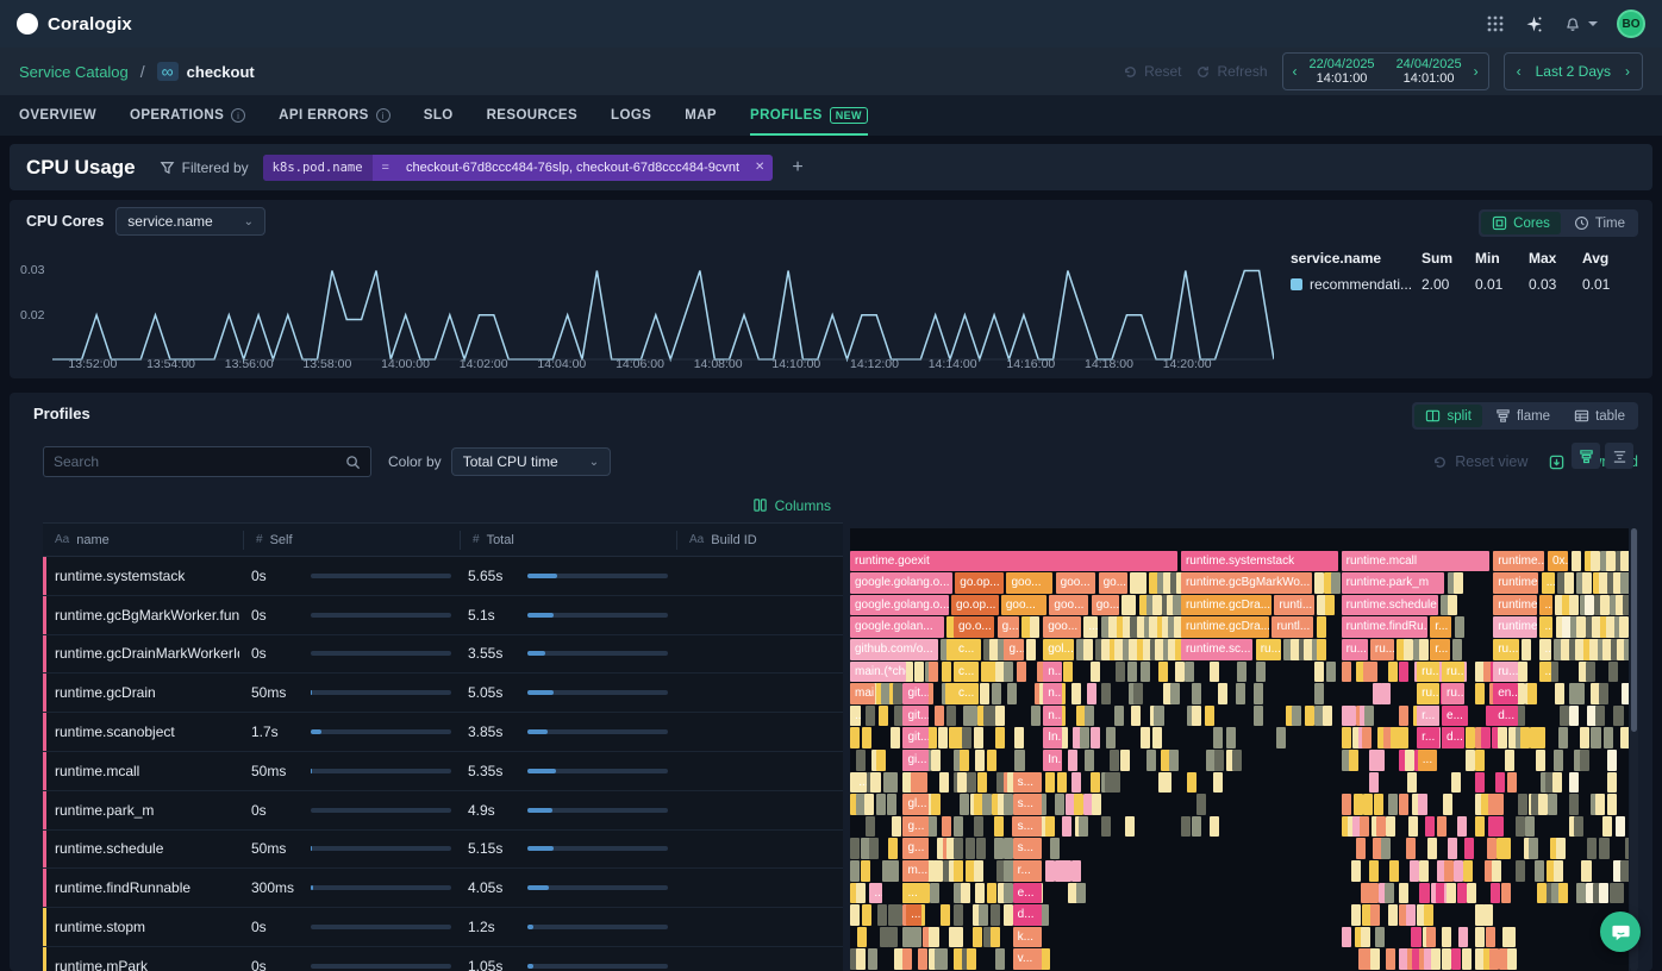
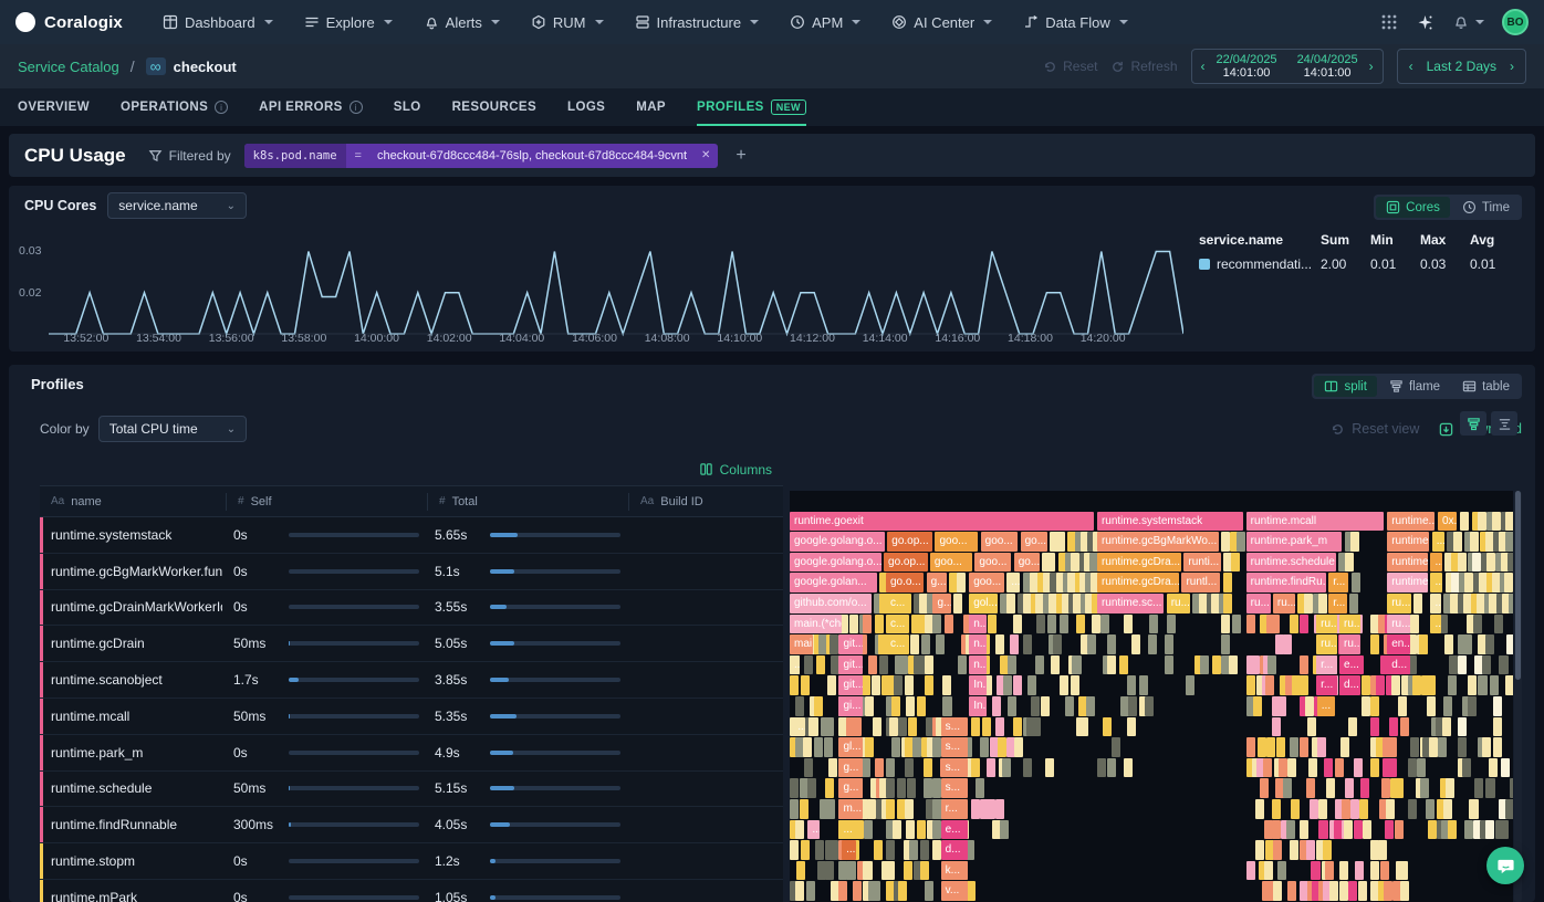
  Coralogix
+ Dashboard
+ Explore
+ Alerts
+ RUM
+ Infrastructure
+ APM
+ AI Center
+ Data Flow
  BO
  Service Catalog
  /
  ∞
  checkout
  Reset
  Refresh
  ‹
  22/04/2025
  14:01:00
  24/04/2025
  14:01:00
  ›
  ‹
  Last 2 Days
  ›
  OVERVIEW
  OPERATIONS
  i
  API ERRORS
  i
  SLO
  RESOURCES
  LOGS
  MAP
  PROFILES
  NEW
  CPU Usage
  Filtered by
  k8s.pod.name
  =
  checkout-67d8ccc484-76slp, checkout-67d8ccc484-9cvnt
  ✕
  +
  CPU Cores
  service.name
  ⌄
  Cores
  Time
  service.name
  Sum
  Min
  Max
  Avg
  recommendati...
  2.00
  0.01
  0.03
  0.01
  0.03
  0.02
  13:52:00
  13:54:00
  13:56:00
  13:58:00
  14:00:00
  14:02:00
  14:04:00
  14:06:00
  14:08:00
  14:10:00
  14:12:00
  14:14:00
  14:16:00
  14:18:00
  14:20:00
  Profiles
  split
  flame
  table
- Search
  Color by
  Total CPU time
  ⌄
  Reset view
  Columns
  Aa
  name
  #
  Self
  #
  Total
  Aa
  Build ID
  runtime.systemstack
  0s
  5.65s
  runtime.gcBgMarkWorker.fun
  0s
  5.1s
  runtime.gcDrainMarkWorkerI
  0s
  3.55s
  runtime.gcDrain
  50ms
  5.05s
  runtime.scanobject
  1.7s
  3.85s
  runtime.mcall
  50ms
  5.35s
  runtime.park_m
  0s
  4.9s
  runtime.schedule
  50ms
  5.15s
  runtime.findRunnable
  300ms
  4.05s
  runtime.stopm
  0s
  1.2s
  runtime.mPark
  0s
  1.05s
  runtime.goexit
  runtime.systemstack
  runtime.mcall
  runtime..
  google.golang.o...
  go.op...
  goo...
  goo...
  go...
  runtime.gcBgMarkWo...
  runtime.park_m
  google.golang.o...
  go.op...
  goo...
  goo...
  go...
  runtime.gcDra...
  runti...
  runtime.schedule
  google.golan...
  go.o...
  g...
  goo...
  ...
  runtime.gcDra...
  runtl...
  runtime.findRu.
  r...
  github.com/o...
  c...
  g...
  gol...
  runtime.sc...
  ru...
  ru...
  ru...
  r...
  ru...
  c...
  n..
  ru..
  ru..
  ru...
  git..
  c...
  n..
  ru..
  ru..
  en..
  git..
  n..
  r...
  e...
  d...
  git..
  r...
  d...
  gi...
  ...
  s...
  gl...
  s...
  g...
  s...
  g...
  s...
  m...
  r...
  ...
  e...
  ...
  d...
  k...
  v...
